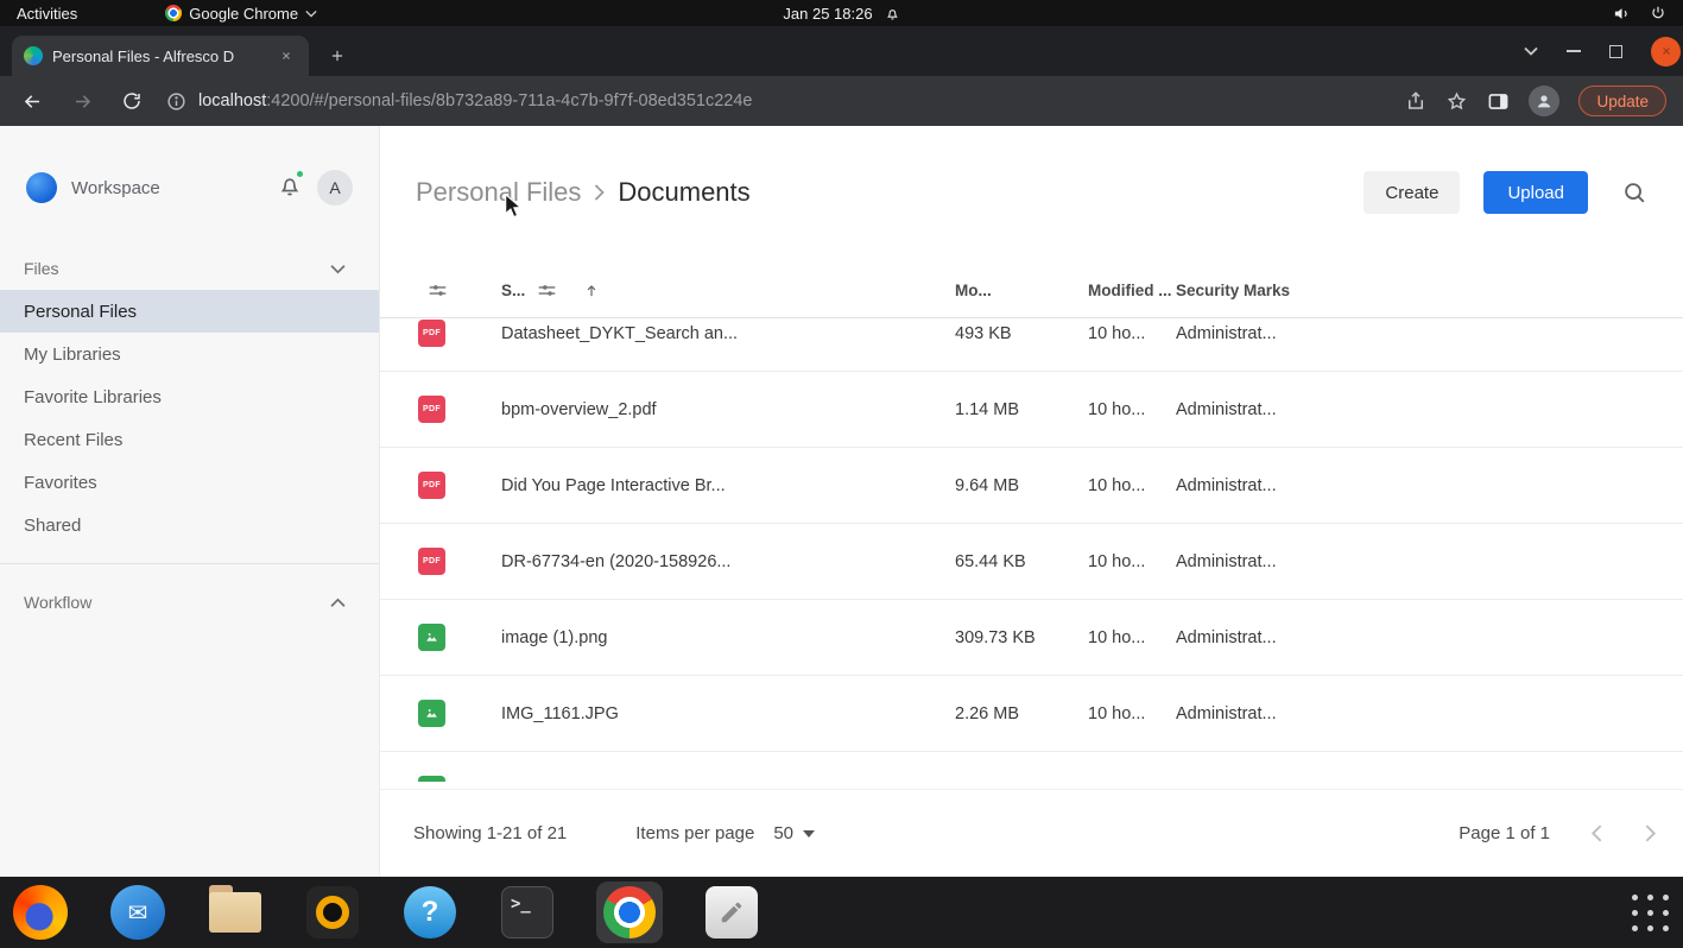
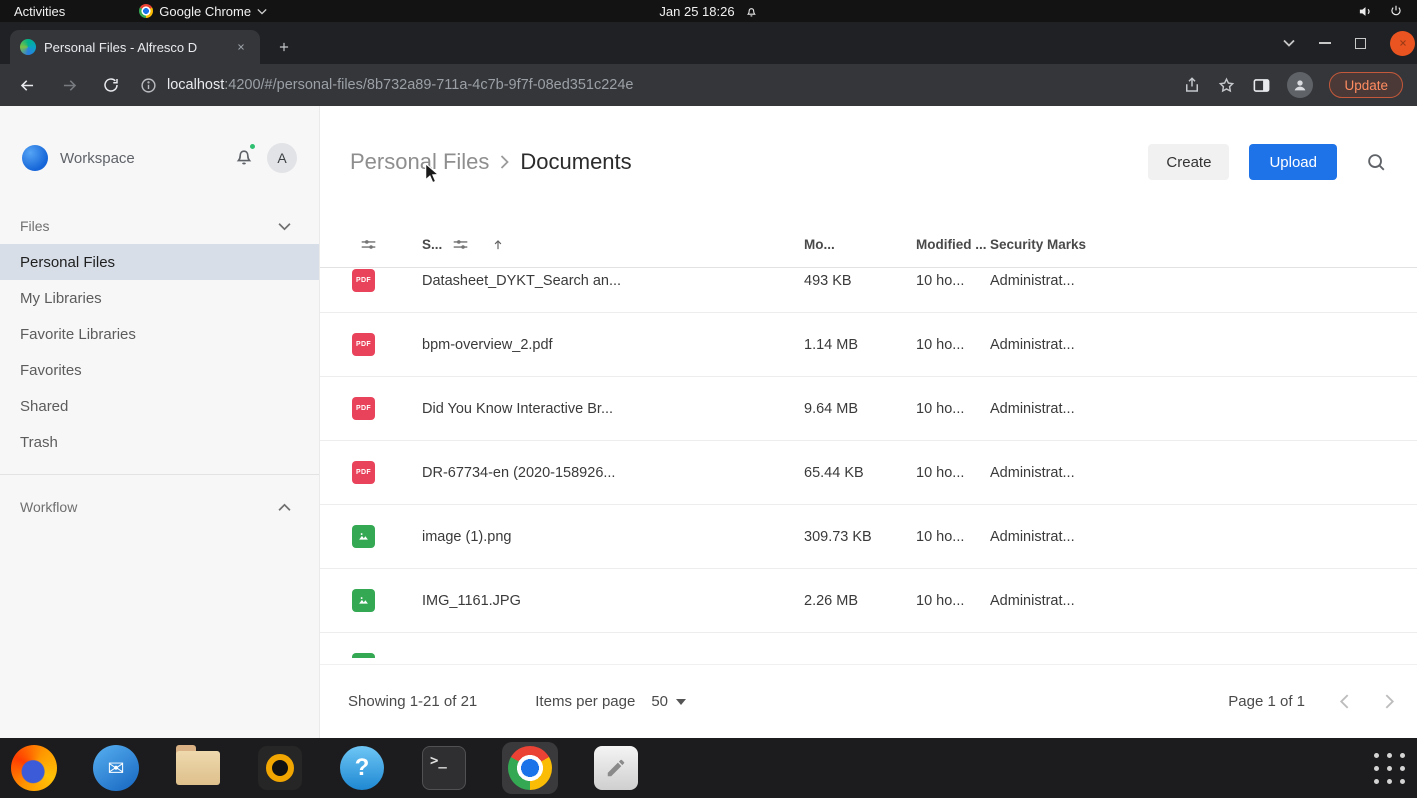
  Activities
  Google Chrome
  Jan 25 18:26
  Personal Files - Alfresco D
  localhost:4200/#/personal-files/8b732a89-711a-4c7b-9f7f-08ed351c224e
  Update
  Workspace
  A
  Files
  Personal Files
  My Libraries
  Favorite Libraries
- Recent Files
  Favorites
  Shared
+ Trash
  Workflow
  Personal Files
  Documents
  Create
  Upload
  S...
  Mo...
  Modified ...
  Security Marks
  Datasheet_DYKT_Search an...
  493 KB
  10 ho...
  Administrat...
  bpm-overview_2.pdf
  1.14 MB
  10 ho...
  Administrat...
- Did You Page Interactive Br...
+ Did You Know Interactive Br...
  9.64 MB
  10 ho...
  Administrat...
  DR-67734-en (2020-158926...
  65.44 KB
  10 ho...
  Administrat...
  image (1).png
  309.73 KB
  10 ho...
  Administrat...
  IMG_1161.JPG
  2.26 MB
  10 ho...
  Administrat...
  Showing 1-21 of 21
  Items per page
  50
  Page 1 of 1
  ✉
  ?
  >_
